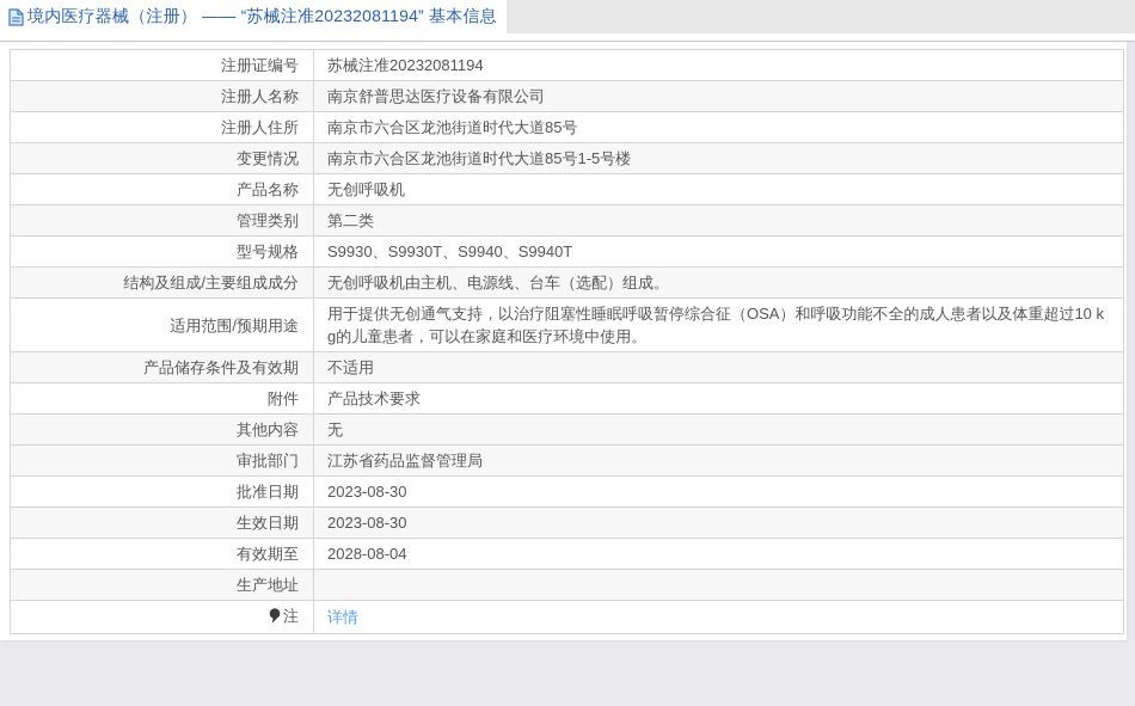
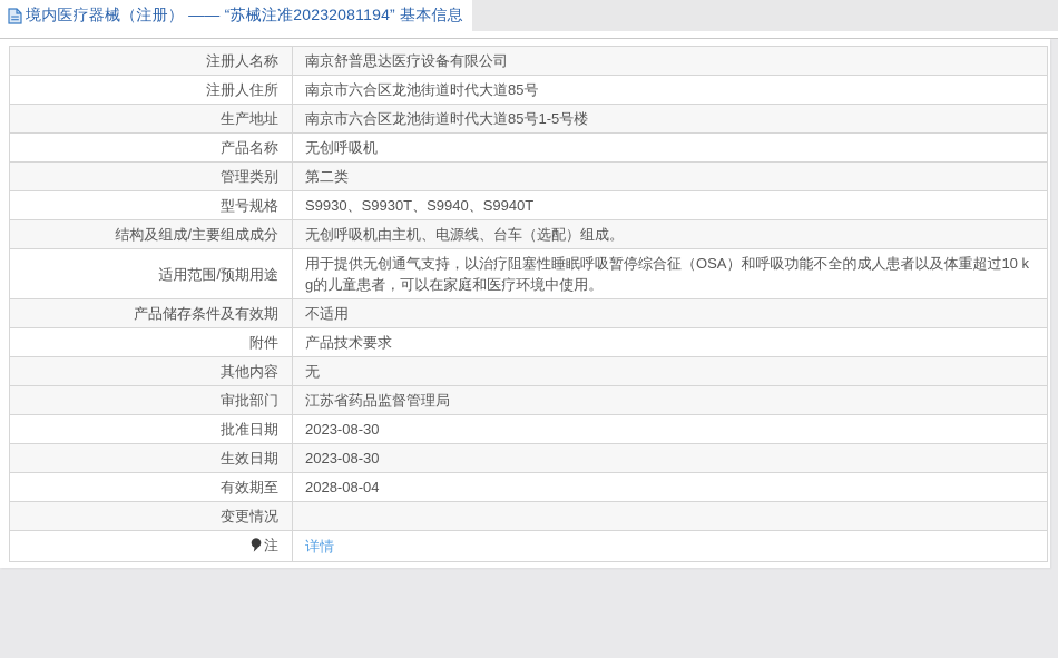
  境内医疗器械（注册） —— “苏械注准20232081194” 基本信息
- 注册证编号	苏械注准20232081194
  注册人名称	南京舒普思达医疗设备有限公司
  注册人住所	南京市六合区龙池街道时代大道85号
- 变更情况	南京市六合区龙池街道时代大道85号1-5号楼
+ 生产地址	南京市六合区龙池街道时代大道85号1-5号楼
  产品名称	无创呼吸机
  管理类别	第二类
  型号规格	S9930、S9930T、S9940、S9940T
  结构及组成/主要组成成分	无创呼吸机由主机、电源线、台车（选配）组成。
  适用范围/预期用途	用于提供无创通气支持，以治疗阻塞性睡眠呼吸暂停综合征（OSA）和呼吸功能不全的成人患者以及体重超过10 kg的儿童患者，可以在家庭和医疗环境中使用。
  产品储存条件及有效期	不适用
  附件	产品技术要求
  其他内容	无
  审批部门	江苏省药品监督管理局
  批准日期	2023-08-30
  生效日期	2023-08-30
  有效期至	2028-08-04
- 生产地址
+ 变更情况
  注	详情
